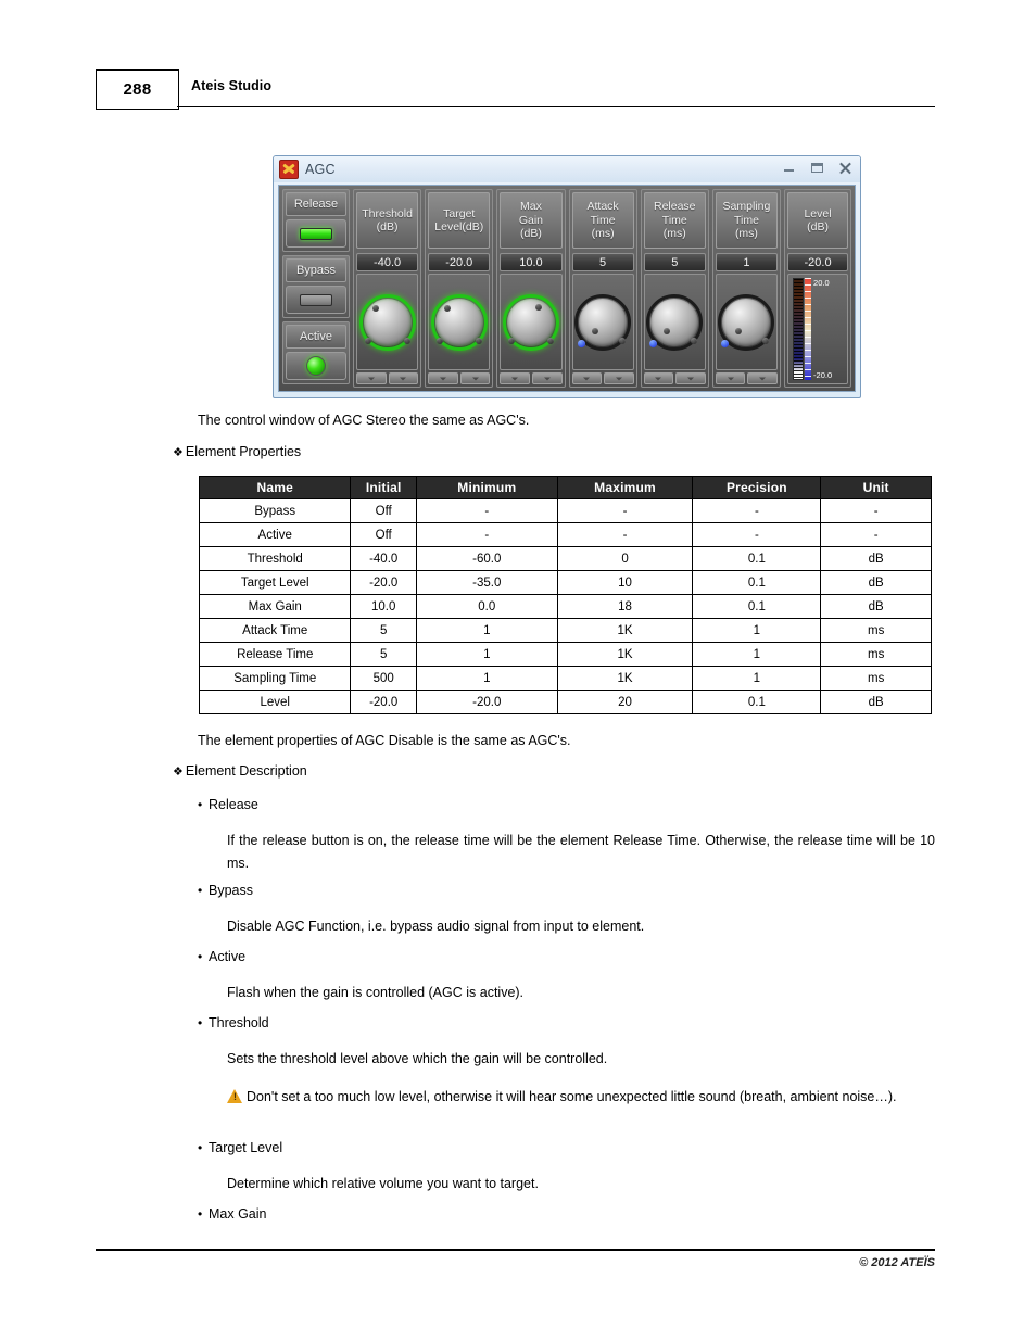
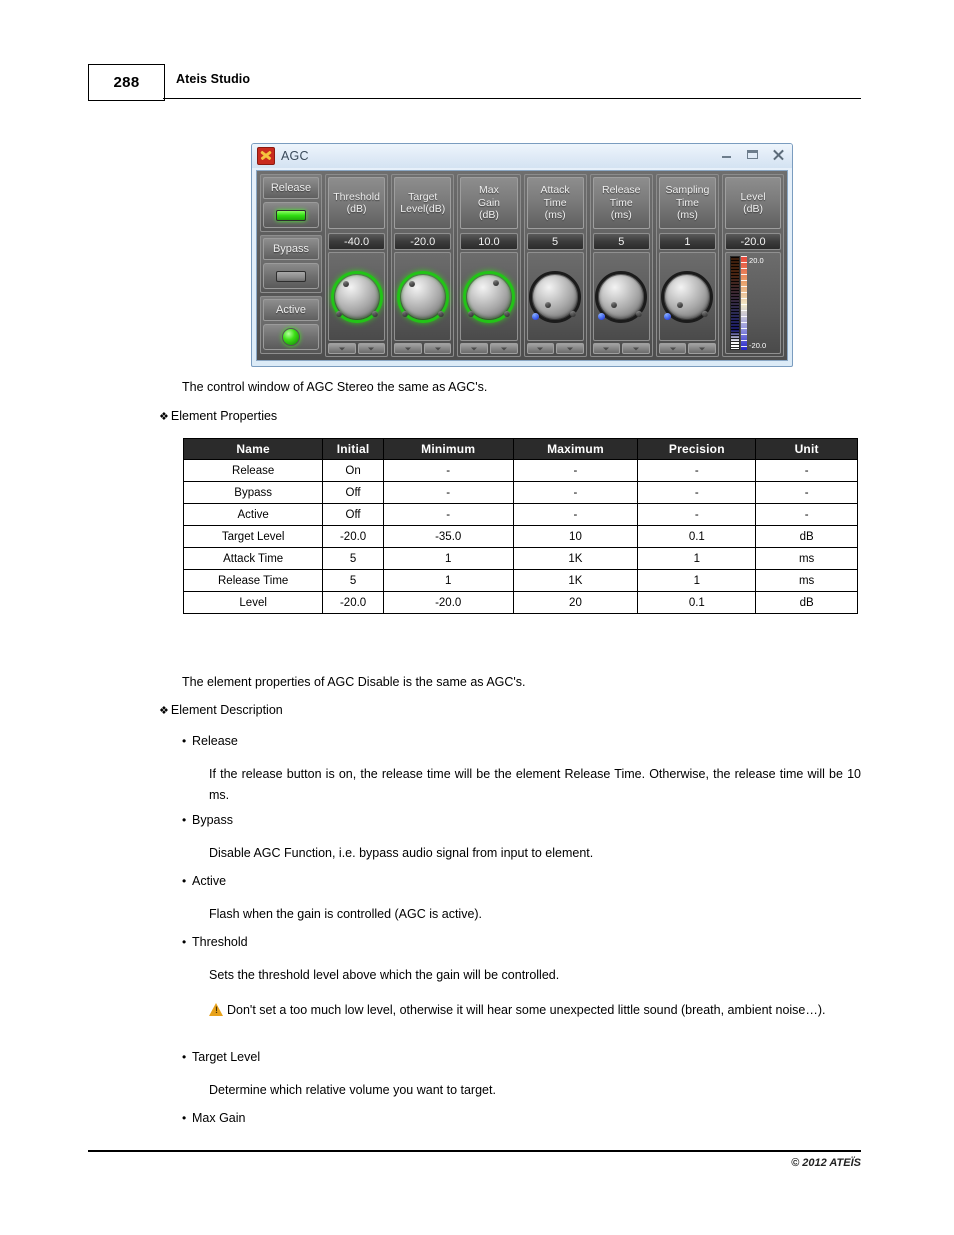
  288
  Ateis Studio
  AGC
  Release
  Bypass
  Active
  Threshold
  (dB)
  -40.0
  Target
  Level(dB)
  -20.0
  Max
  Gain
  (dB)
  10.0
  Attack
  Time
  (ms)
  5
  Release
  Time
  (ms)
  5
  Sampling
  Time
  (ms)
  1
  Level
  (dB)
  -20.0
  20.0
  -20.0
  The control window of AGC Stereo the same as AGC's.
  ❖ Element Properties
  Name	Initial	Minimum	Maximum	Precision	Unit
+ Release	On	-	-	-	-
  Bypass	Off	-	-	-	-
  Active	Off	-	-	-	-
- Threshold	-40.0	-60.0	0	0.1	dB
  Target Level	-20.0	-35.0	10	0.1	dB
- Max Gain	10.0	0.0	18	0.1	dB
  Attack Time	5	1	1K	1	ms
  Release Time	5	1	1K	1	ms
- Sampling Time	500	1	1K	1	ms
  Level	-20.0	-20.0	20	0.1	dB
  The element properties of AGC Disable is the same as AGC's.
  ❖ Element Description
  • Release
  If the release button is on, the release time will be the element Release Time. Otherwise, the release time will be 10 ms.
  • Bypass
  Disable AGC Function, i.e. bypass audio signal from input to element.
  • Active
  Flash when the gain is controlled (AGC is active).
  • Threshold
  Sets the threshold level above which the gain will be controlled.
  Don't set a too much low level, otherwise it will hear some unexpected little sound (breath, ambient noise…).
  • Target Level
  Determine which relative volume you want to target.
  • Max Gain
  © 2012 ATEÏS
